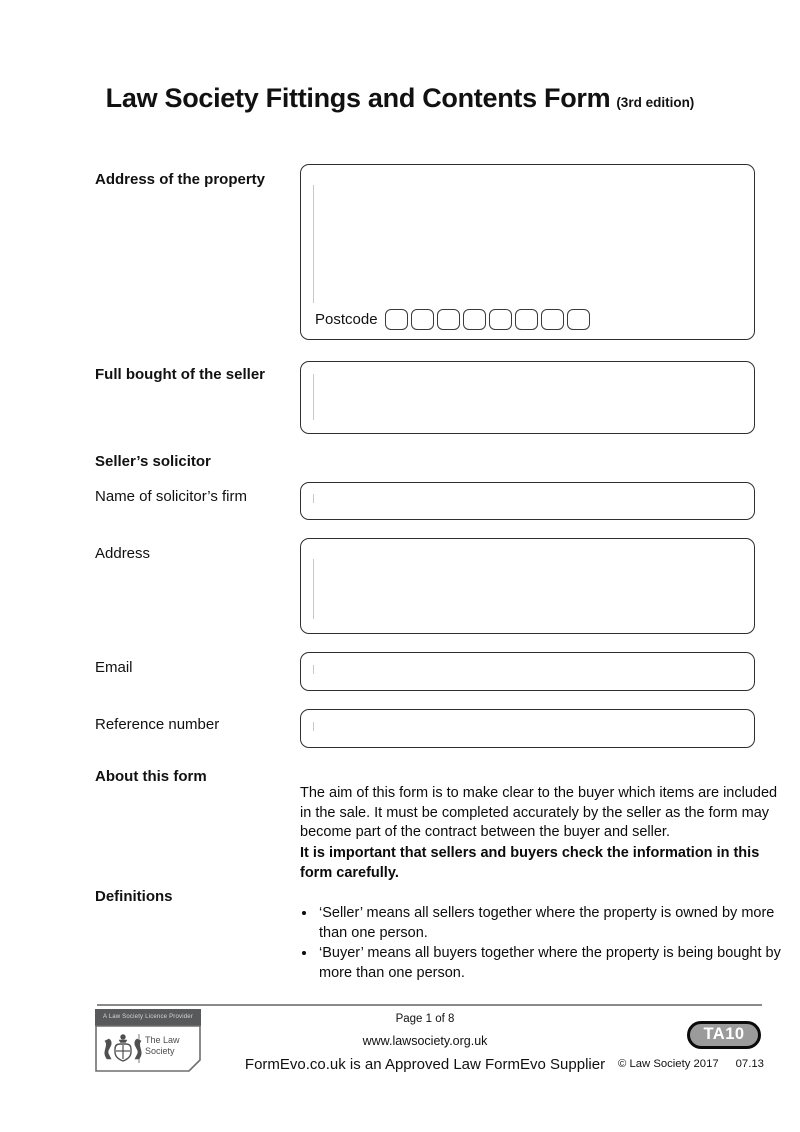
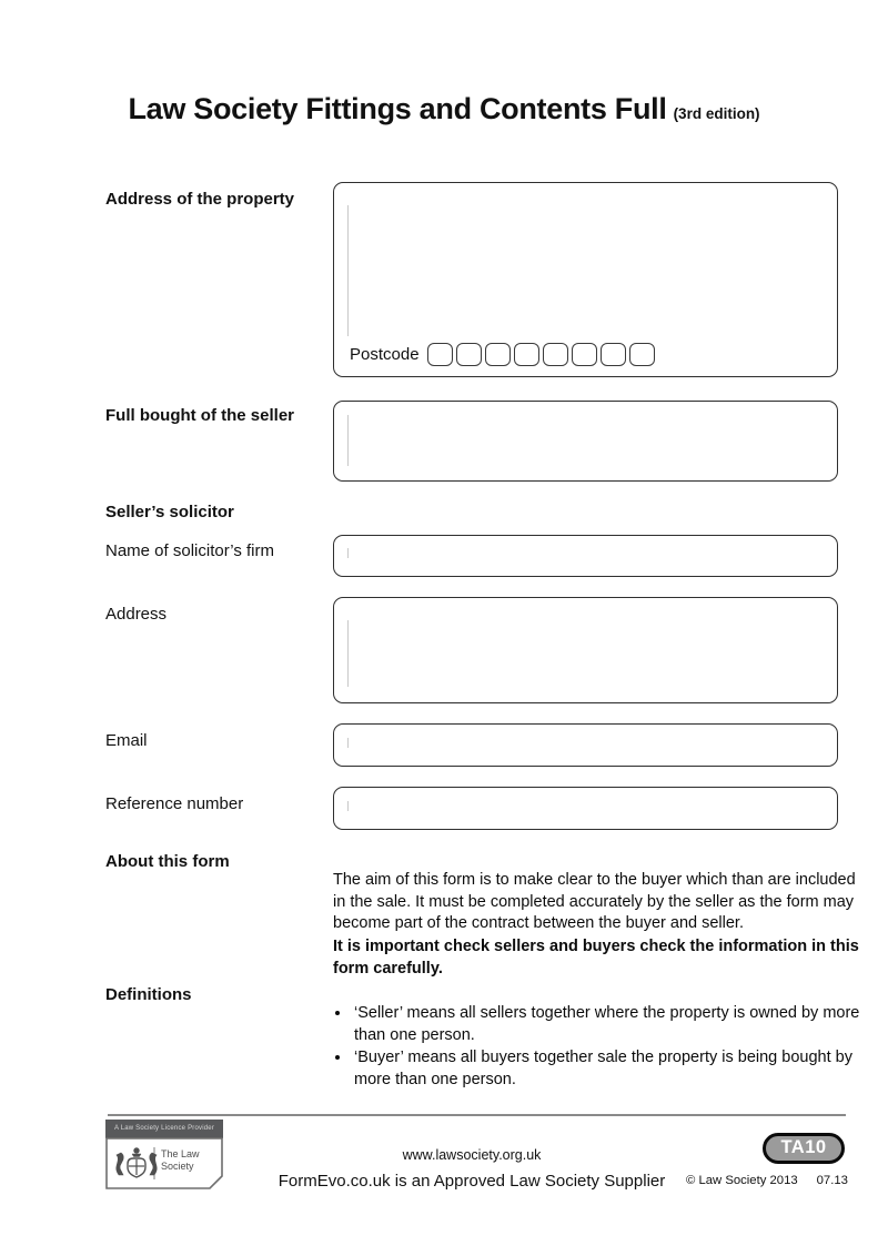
- Law Society Fittings and Contents Form (3rd edition)
+ Law Society Fittings and Contents Full (3rd edition)
  Address of the property
  Postcode
  Full bought of the seller
  Seller’s solicitor
  Name of solicitor’s firm
  Address
  Email
  Reference number
  About this form
- The aim of this form is to make clear to the buyer which items are included in the sale. It must be completed accurately by the seller as the form may become part of the contract between the buyer and seller.
+ The aim of this form is to make clear to the buyer which than are included in the sale. It must be completed accurately by the seller as the form may become part of the contract between the buyer and seller.
- It is important that sellers and buyers check the information in this form carefully.
+ It is important check sellers and buyers check the information in this form carefully.
  Definitions
  ‘Seller’ means all sellers together where the property is owned by more than one person.
- ‘Buyer’ means all buyers together where the property is being bought by more than one person.
+ ‘Buyer’ means all buyers together sale the property is being bought by more than one person.
  The Law
  Society
- Page 1 of 8
  www.lawsociety.org.uk
- FormEvo.co.uk is an Approved Law FormEvo Supplier
+ FormEvo.co.uk is an Approved Law Society Supplier
  TA10
- © Law Society 2017 07.13
+ © Law Society 2013 07.13
